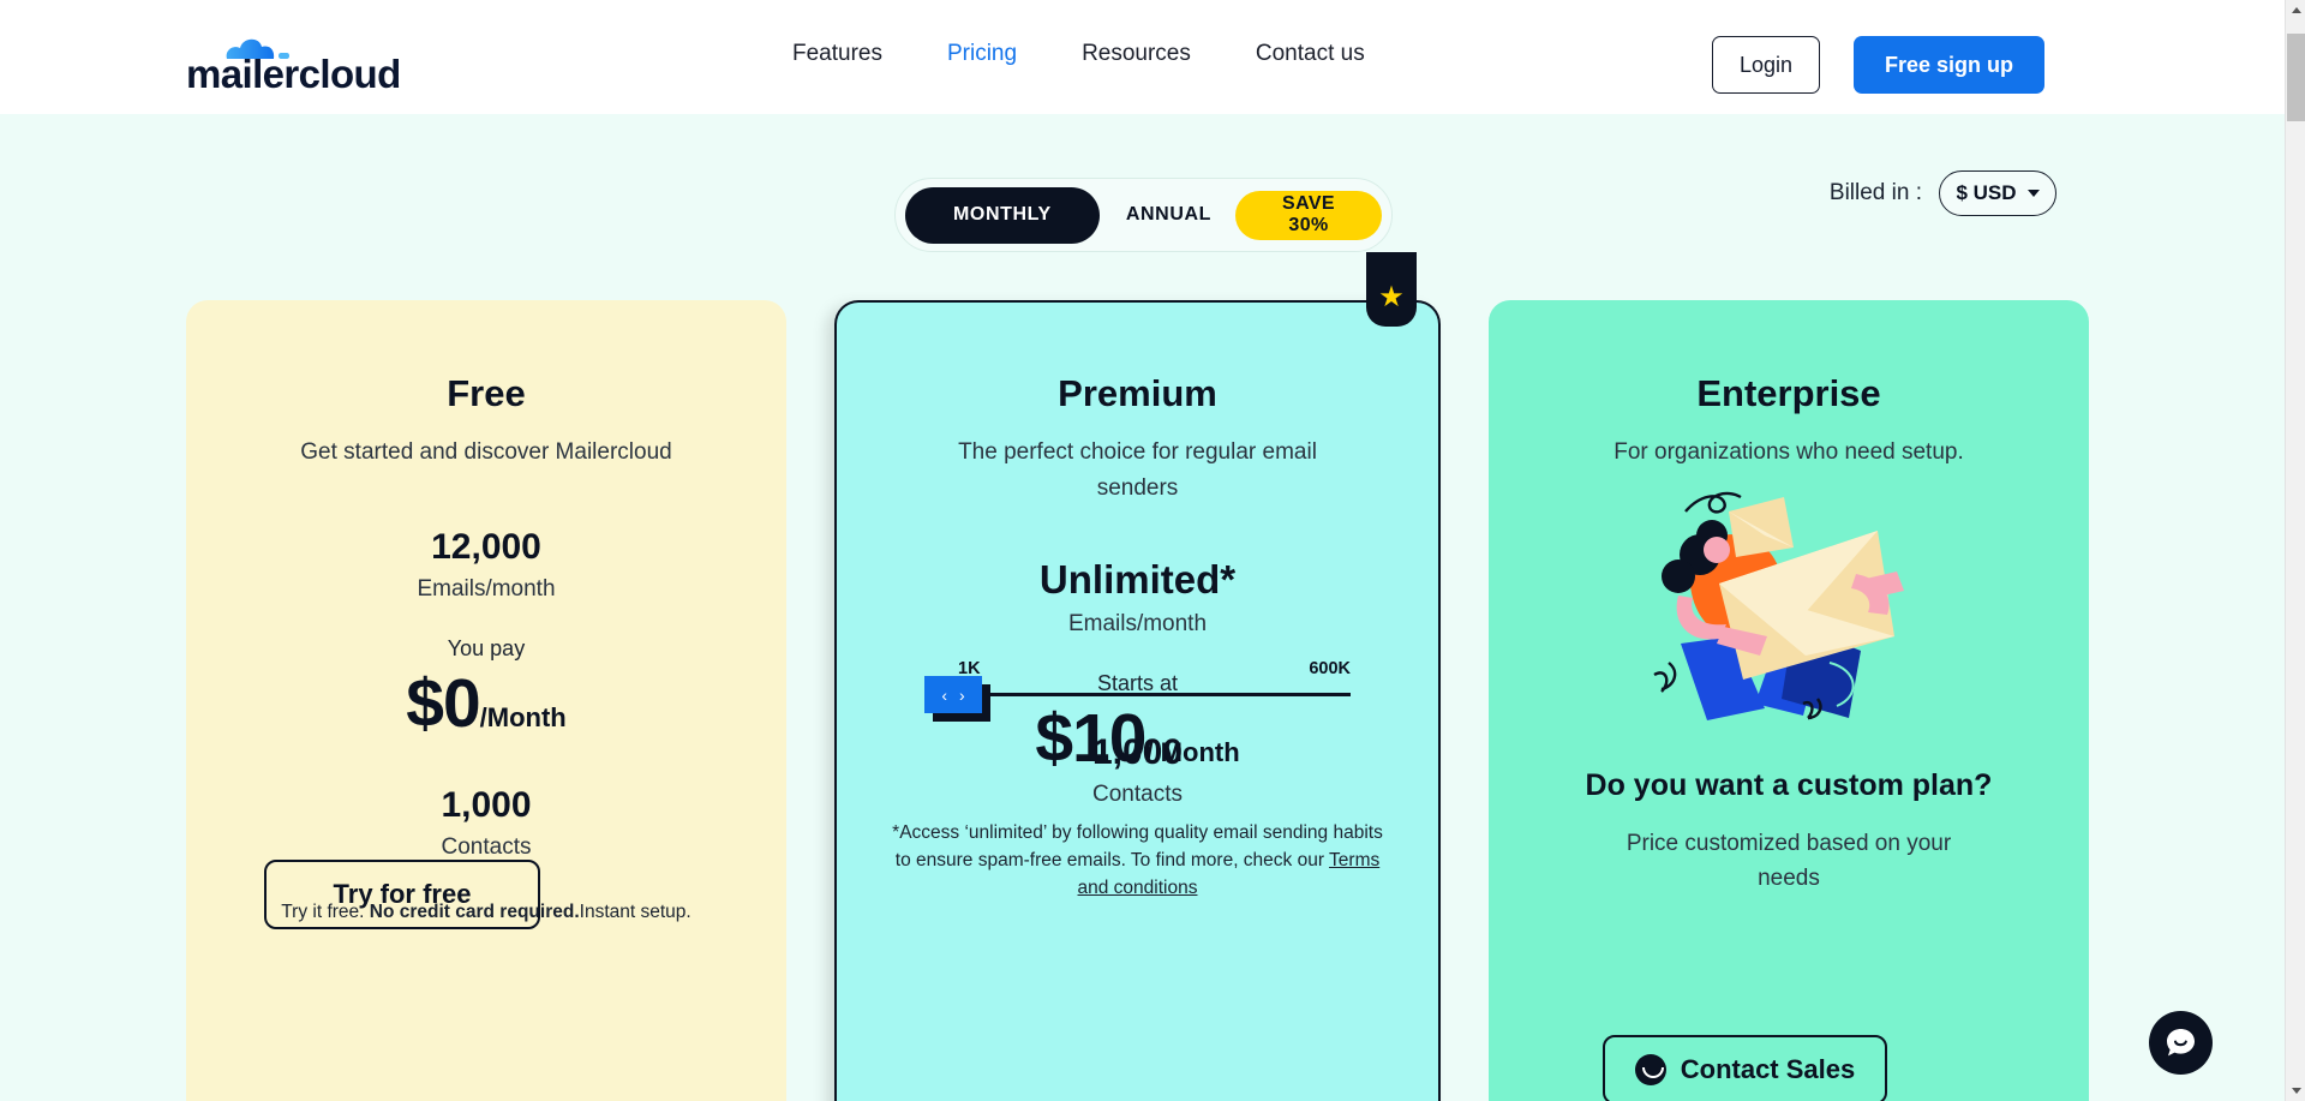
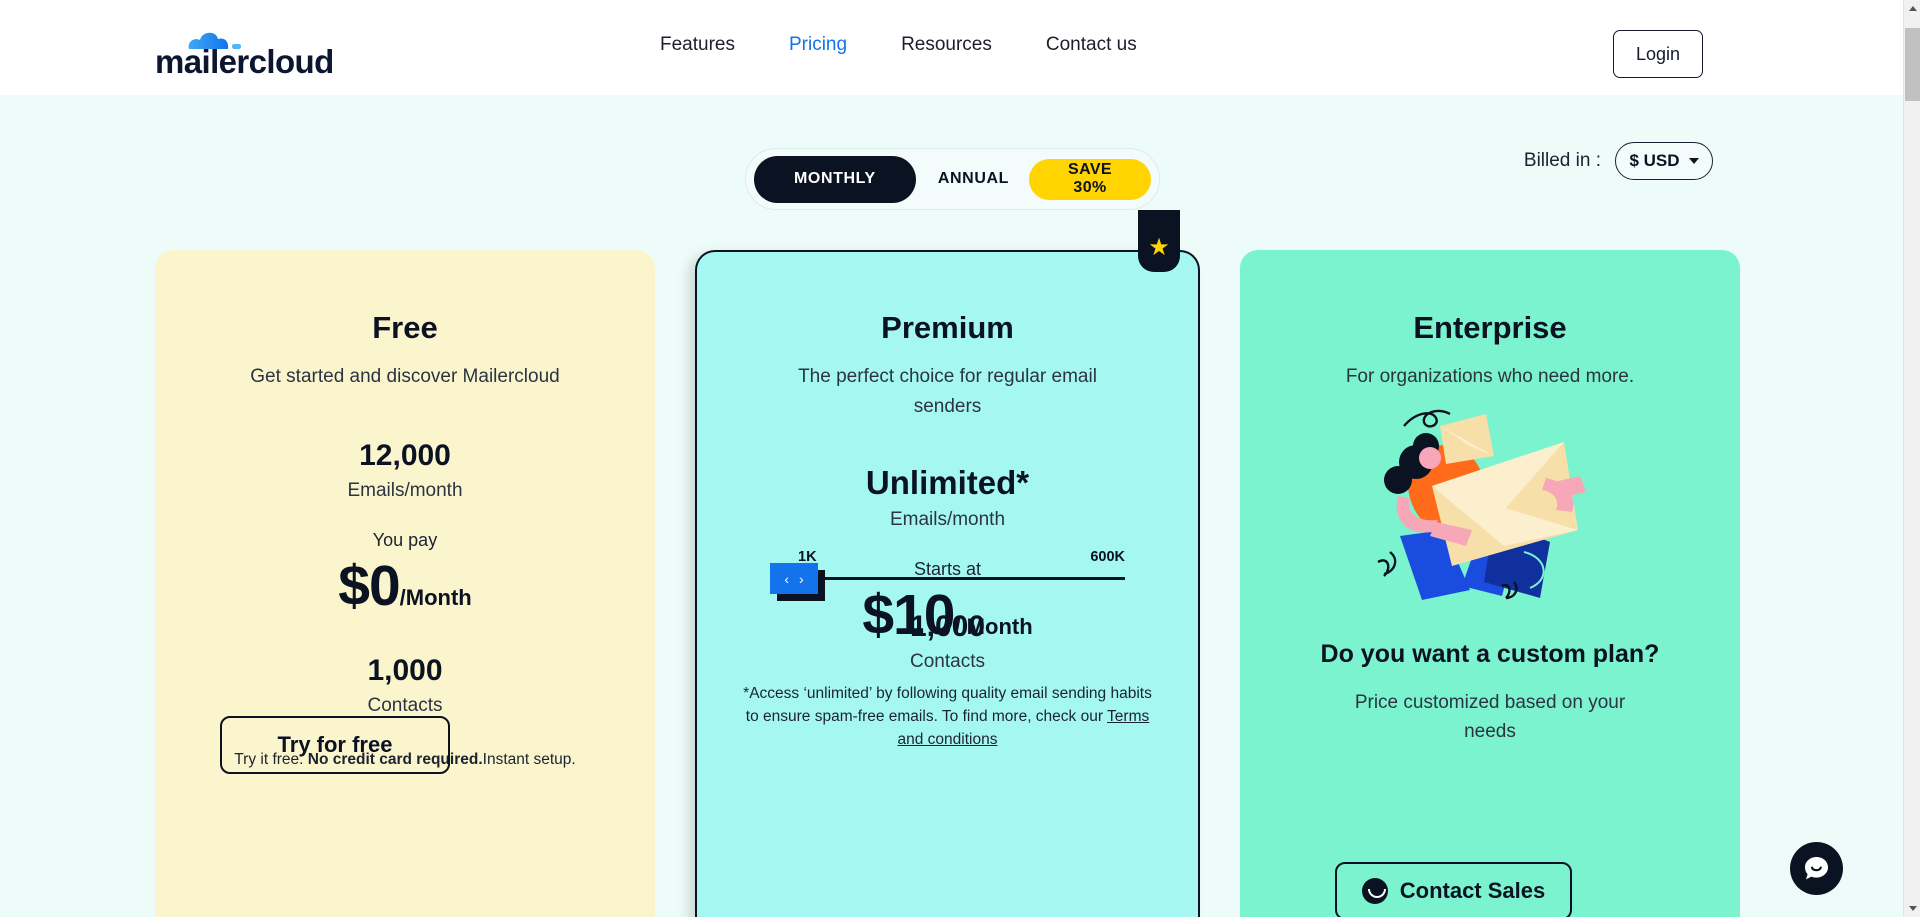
  mailercloud
  Features
  Pricing
  Resources
  Contact us
  Login
- Free sign up
  MONTHLY
  ANNUAL
  SAVE 30%
  Billed in :
  $ USD
  Free
  Get started and discover Mailercloud
  12,000
  Emails/month
  You pay
  $0
  /Month
  1,000
  Contacts
  Try it free. No credit card required.Instant setup.
  Try for free
  ★
  Premium
  The perfect choice for regular email senders
  Unlimited*
  Emails/month
  Starts at
  $10
  / Month
  1K
  600K
  ‹
  ›
  1,000
  Contacts
  *Access ‘unlimited’ by following quality email sending habits to ensure spam-free emails. To find more, check our Terms and conditions
  Enterprise
- For organizations who need setup.
+ For organizations who need more.
  Do you want a custom plan?
  Price customized based on your needs
  Contact Sales
